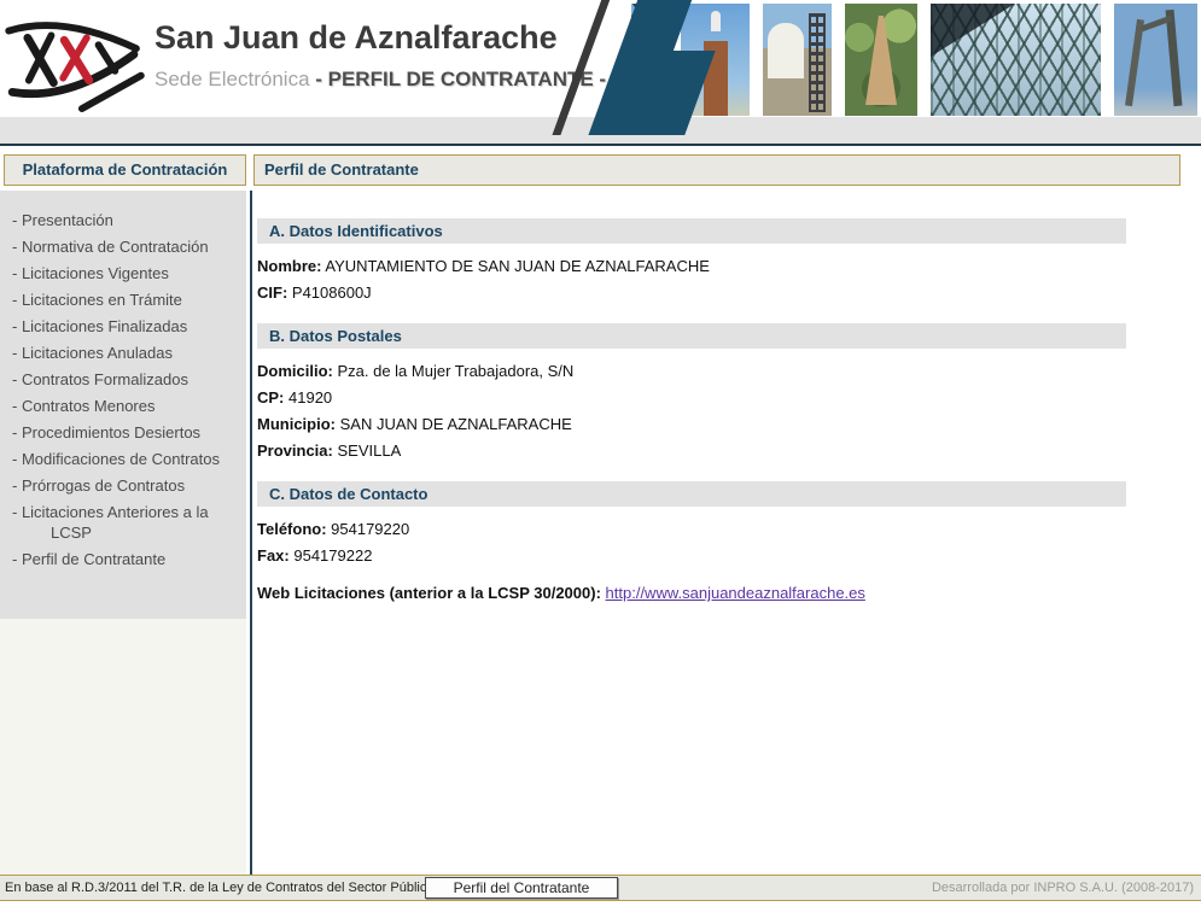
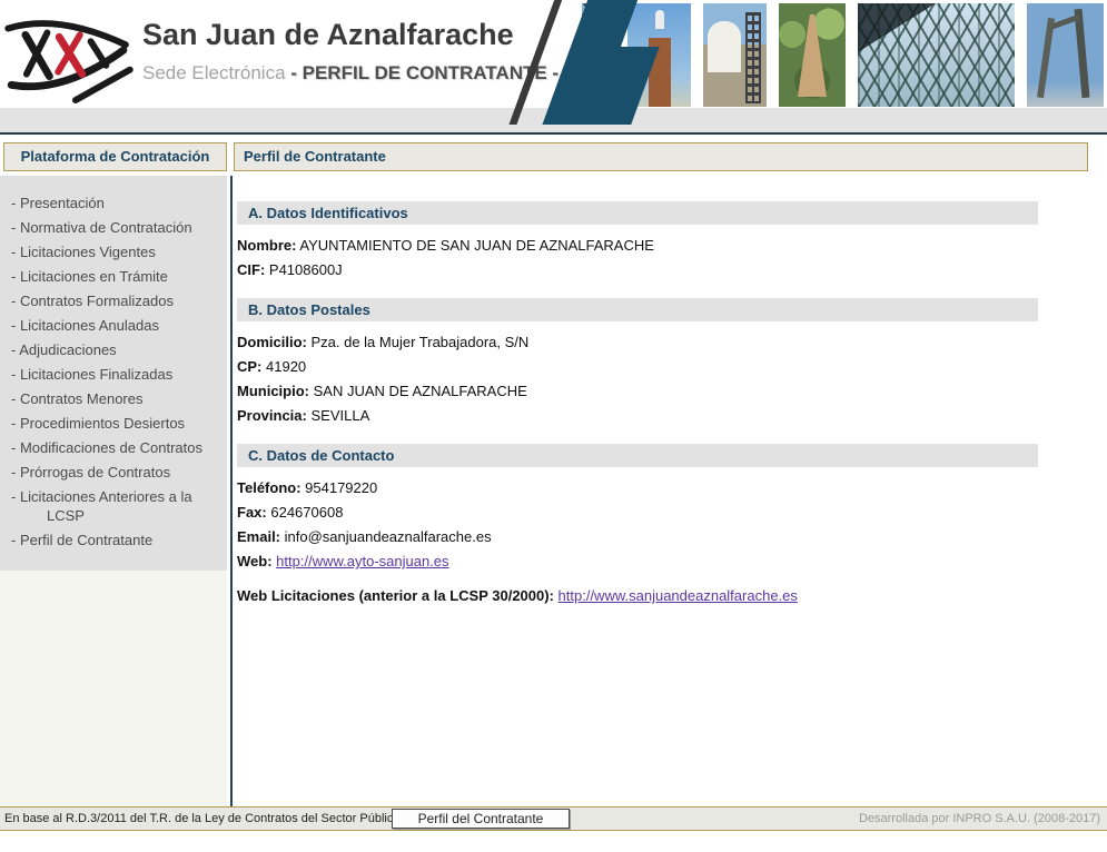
  San Juan de Aznalfarache
  Sede Electrónica - PERFIL DE CONTRATANE -
  Plataforma de Contratación
  Perfil de Contratante
  - Presentación
  - Normativa de Contratación
  - Licitaciones Vigentes
  - Licitaciones en Trámite
- - Licitaciones Finalizadas
+ - Contratos Formalizados
  - Licitaciones Anuladas
+ - Adjudicaciones
- - Contratos Formalizados
+ - Licitaciones Finalizadas
  - Contratos Menores
  - Procedimientos Desiertos
  - Modificaciones de Contratos
  - Prórrogas de Contratos
  - Licitaciones Anteriores a la LCSP
  - Perfil de Contratante
  A. Datos Identificativos
  Nombre: AYUNTAMIENTO DE SAN JUAN DE AZNALFARACHE
  CIF: P4108600J
  B. Datos Postales
  Domicilio: Pza. de la Mujer Trabajadora, S/N
  CP: 41920
  Municipio: SAN JUAN DE AZNALFARACHE
  Provincia: SEVILLA
  C. Datos de Contacto
  Teléfono: 954179220
- Fax: 954179222
+ Fax: 624670608
+ Email: info@sanjuandeaznalfarache.es
+ Web: http://www.ayto-sanjuan.es
  Web Licitaciones (anterior a la LCSP 30/2000): http://www.sanjuandeaznalfarache.es
  En base al R.D.3/2011 del T.R. de la Ley de Contratos del Sector Públic
  Perfil del Contratante
  Desarrollada por INPRO S.A.U. (2008-2017)
